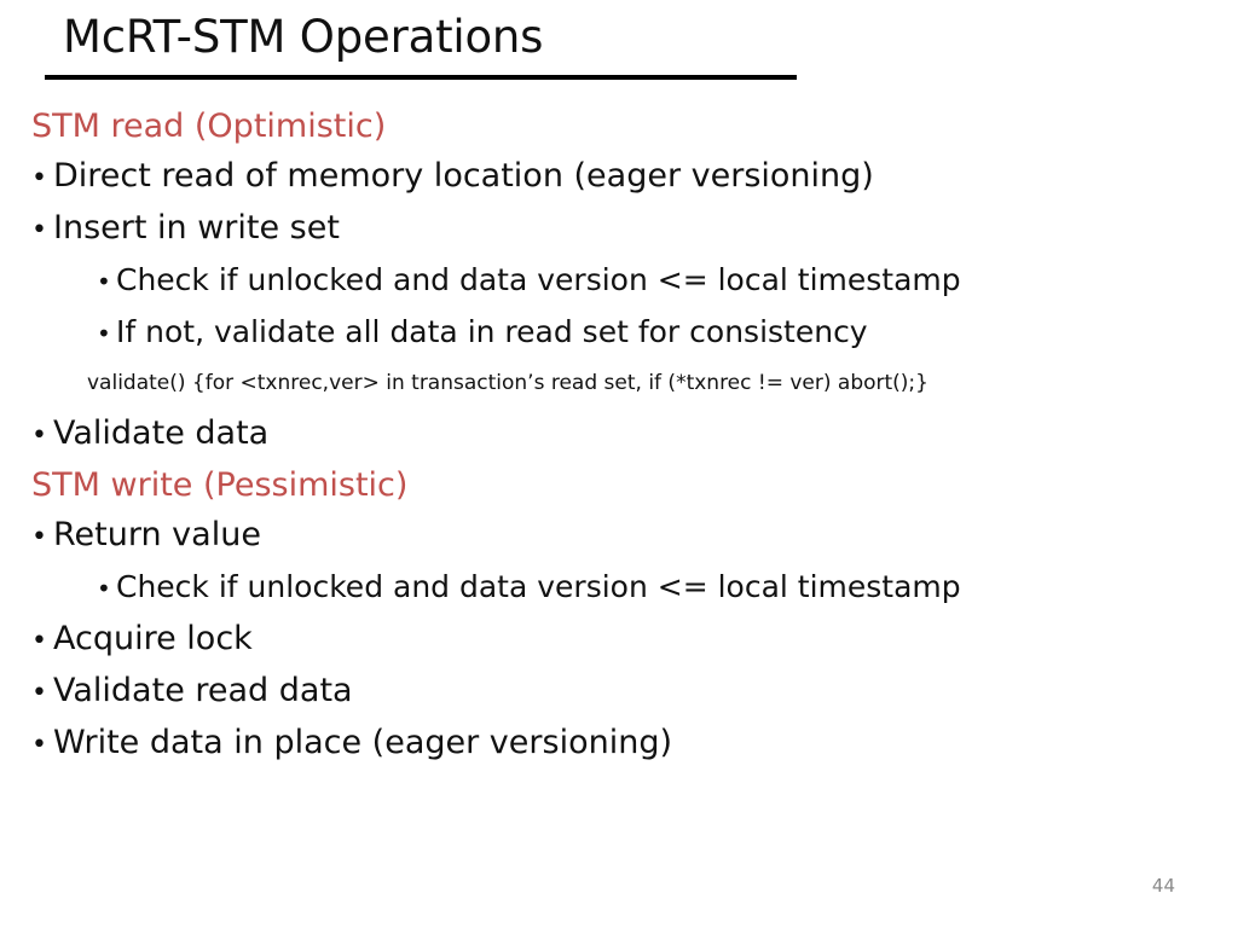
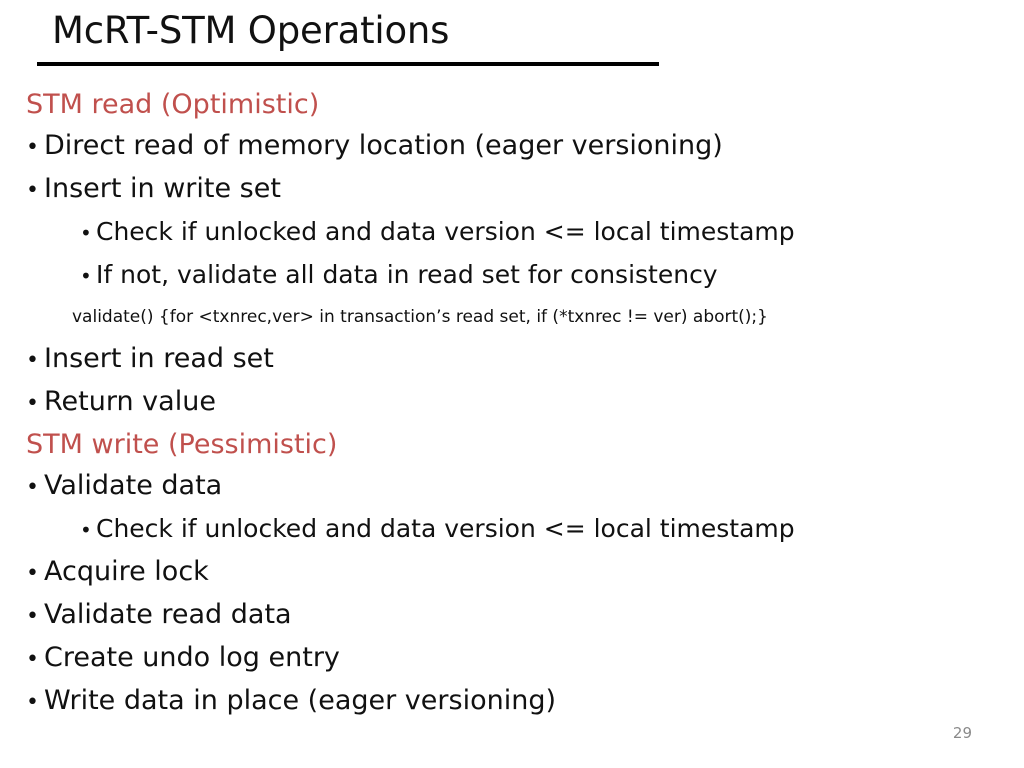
  McRT-STM Operations
  STM read (Optimistic)
  • Direct read of memory location (eager versioning)
  • Insert in write set
  • Check if unlocked and data version <= local timestamp
  • If not, validate all data in read set for consistency
  validate() {for <txnrec,ver> in transaction’s read set, if (*txnrec != ver) abort();}
+ • Insert in read set
- • Validate data
+ • Return value
  STM write (Pessimistic)
- • Return value
+ • Validate data
  • Check if unlocked and data version <= local timestamp
  • Acquire lock
  • Validate read data
+ • Create undo log entry
  • Write data in place (eager versioning)
- 44
+ 29
